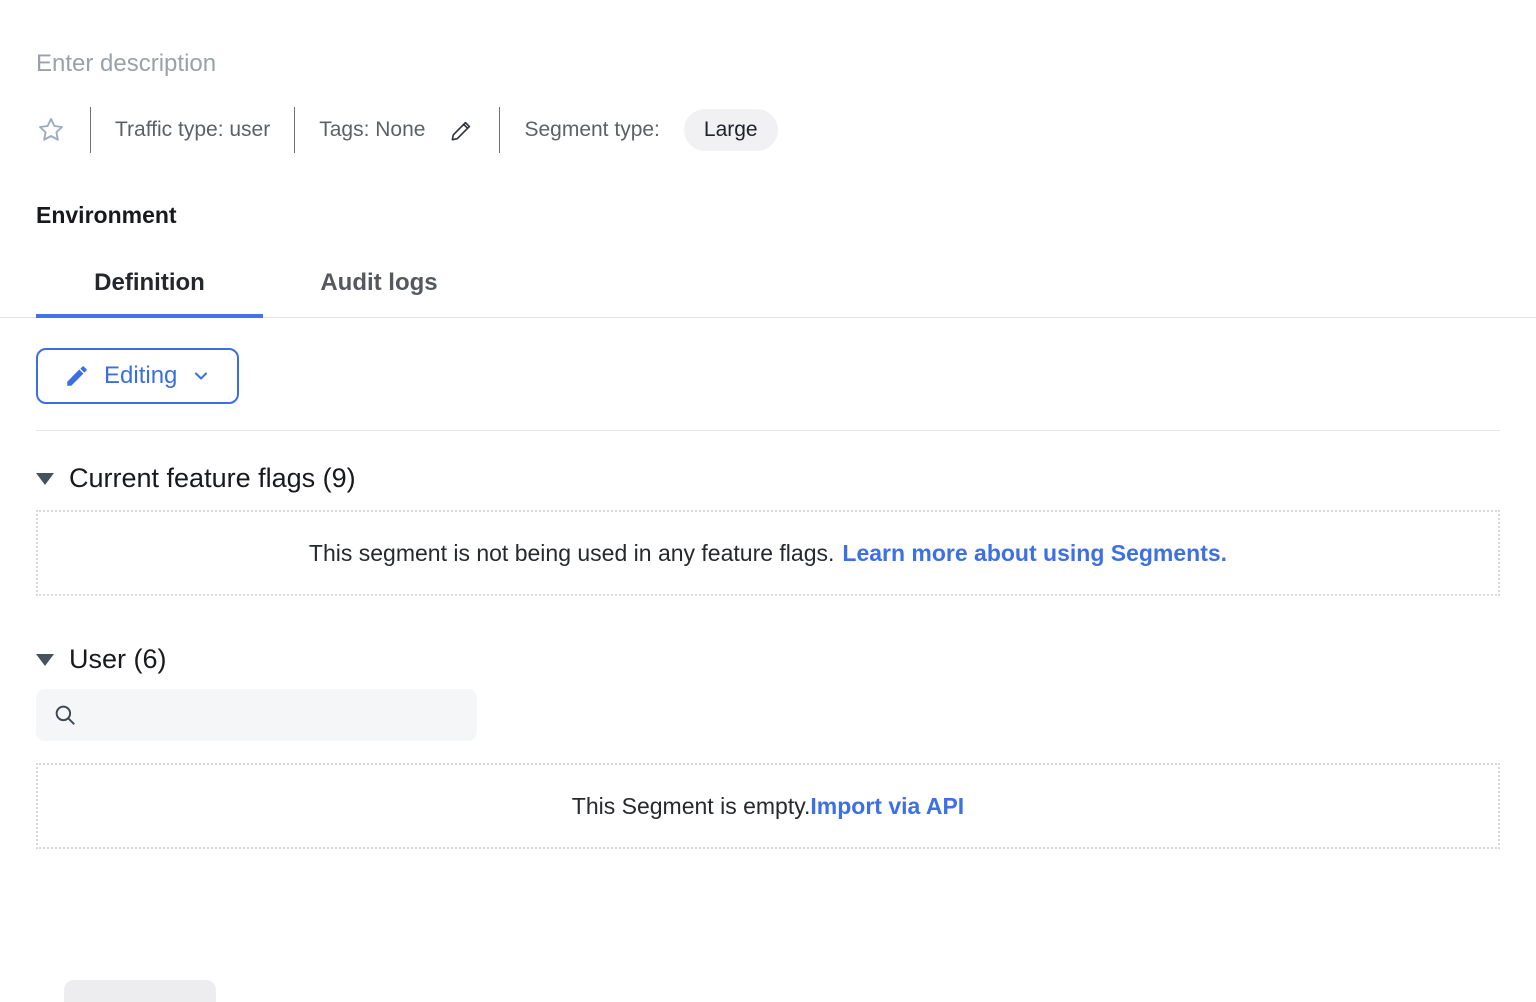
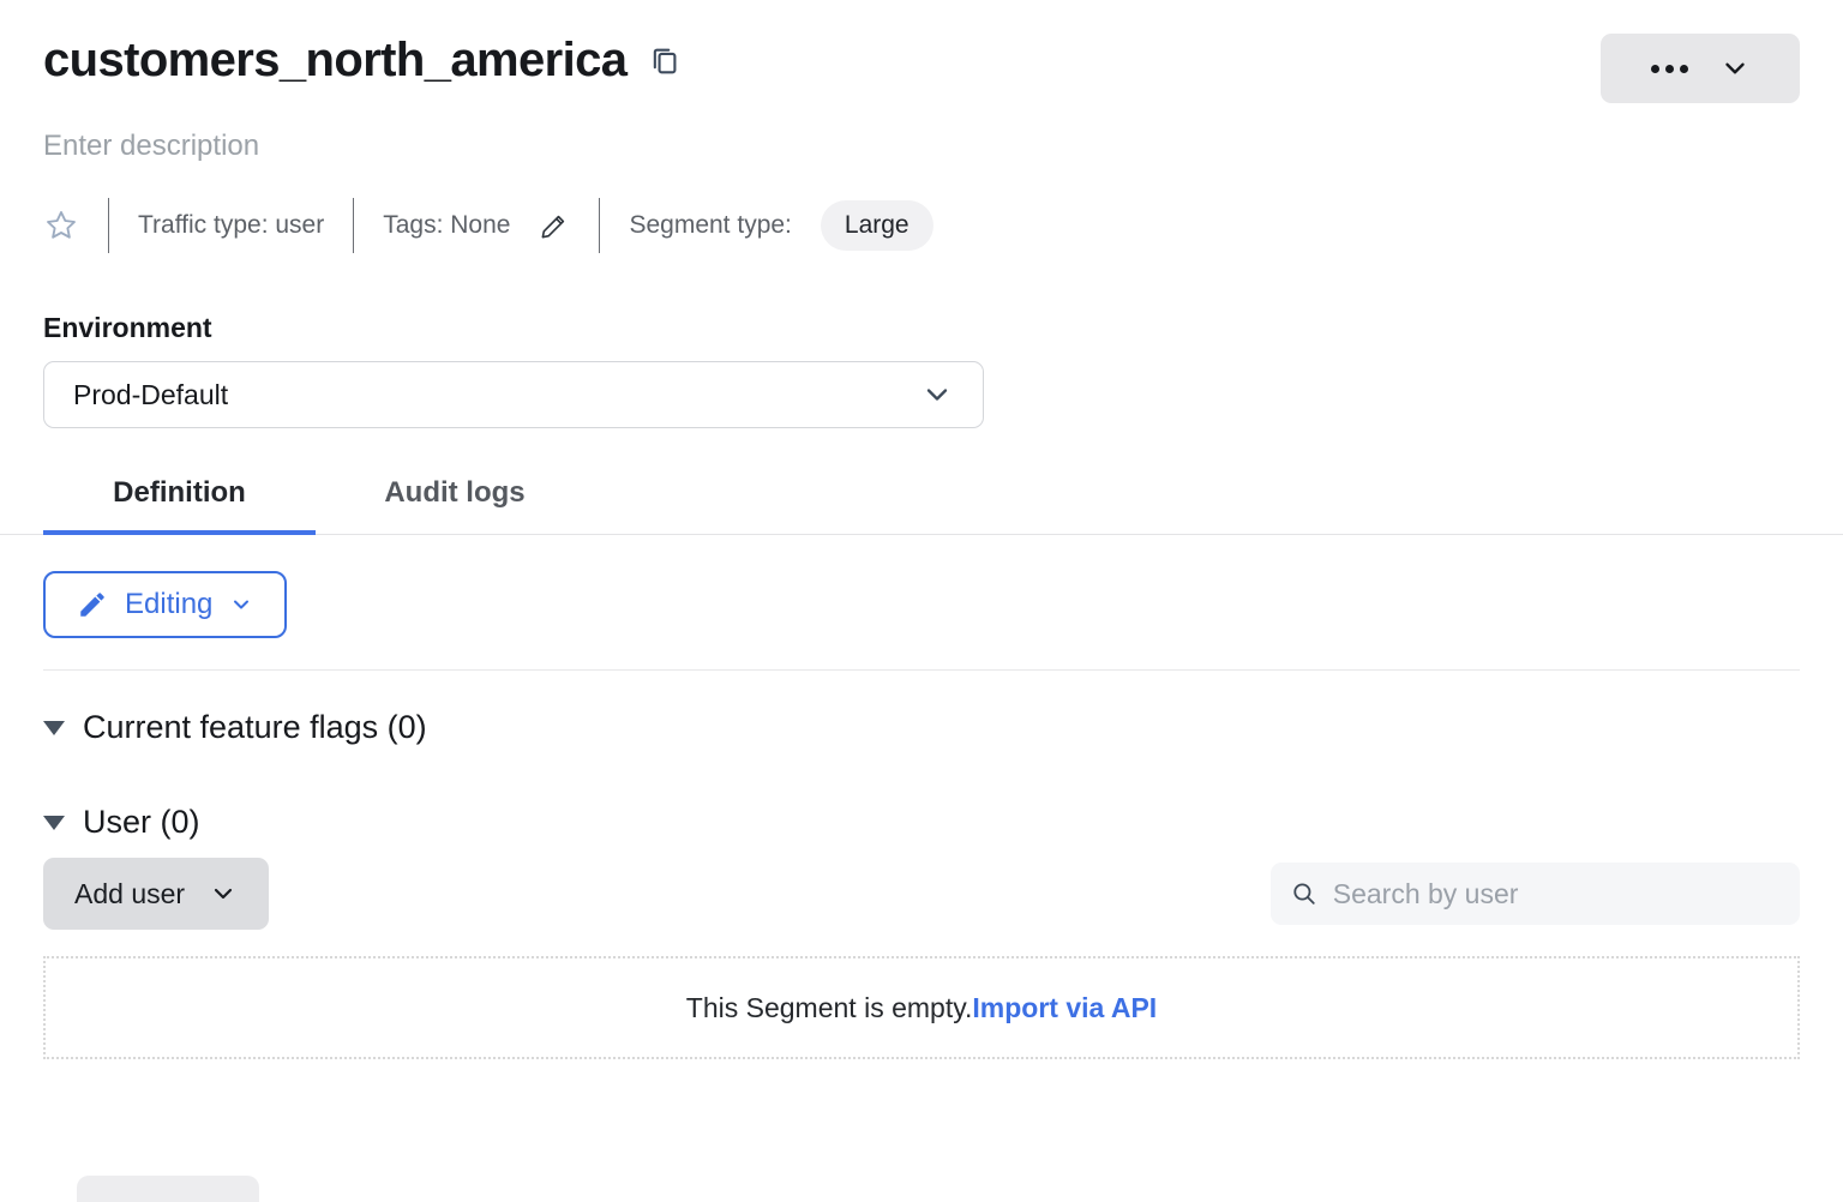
+ customers_north_america
  Enter description
  Traffic type: user
  Tags: None
  Segment type:
  Large
  Environment
+ Prod-Default
  Definition
  Audit logs
  Editing
- Current feature flags (9)
+ Current feature flags (0)
- This segment is not being used in any feature flags.
- Learn more about using Segments.
- User (6)
+ User (0)
+ Add user
+ Search by user
  This Segment is empty.
  Import via API
